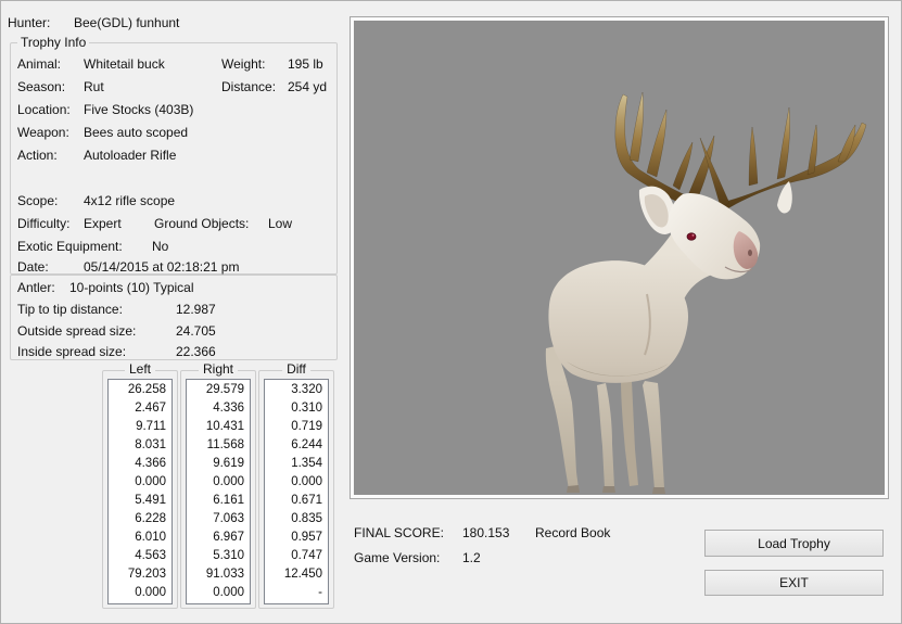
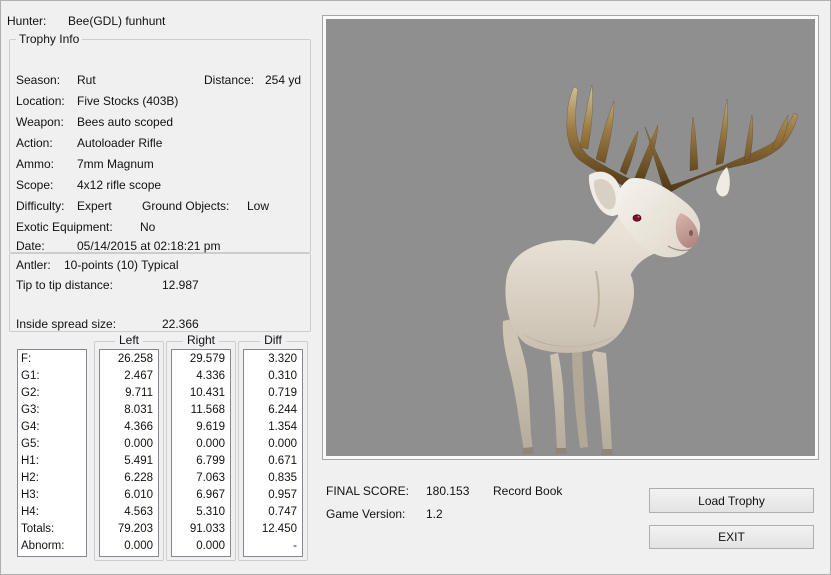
  Hunter:
  Bee(GDL) funhunt
  Trophy Info
- Animal:
- Whitetail buck
- Weight:
- 195 lb
  Season:
  Rut
  Distance:
  254 yd
  Location:
  Five Stocks (403B)
  Weapon:
  Bees auto scoped
  Action:
  Autoloader Rifle
+ Ammo:
+ 7mm Magnum
  Scope:
  4x12 rifle scope
  Difficulty:
  Expert
  Ground Objects:
  Low
  Exotic Equipment:
  No
  Date:
  05/14/2015 at 02:18:21 pm
  Antler:
  10-points (10) Typical
  Tip to tip distance:
  12.987
- Outside spread size:
- 24.705
  Inside spread size:
  22.366
+ F:
+ G1:
+ G2:
+ G3:
+ G4:
+ G5:
+ H1:
+ H2:
+ H3:
+ H4:
+ Totals:
+ Abnorm:
  Left
  26.258
  2.467
  9.711
  8.031
  4.366
  0.000
  5.491
  6.228
  6.010
  4.563
  79.203
  0.000
  Right
  29.579
  4.336
  10.431
  11.568
  9.619
  0.000
- 6.161
+ 6.799
  7.063
  6.967
  5.310
  91.033
  0.000
  Diff
  3.320
  0.310
  0.719
  6.244
  1.354
  0.000
  0.671
  0.835
  0.957
  0.747
  12.450
  -
  FINAL SCORE:
  180.153
  Record Book
  Game Version:
  1.2
  Load Trophy
  EXIT
